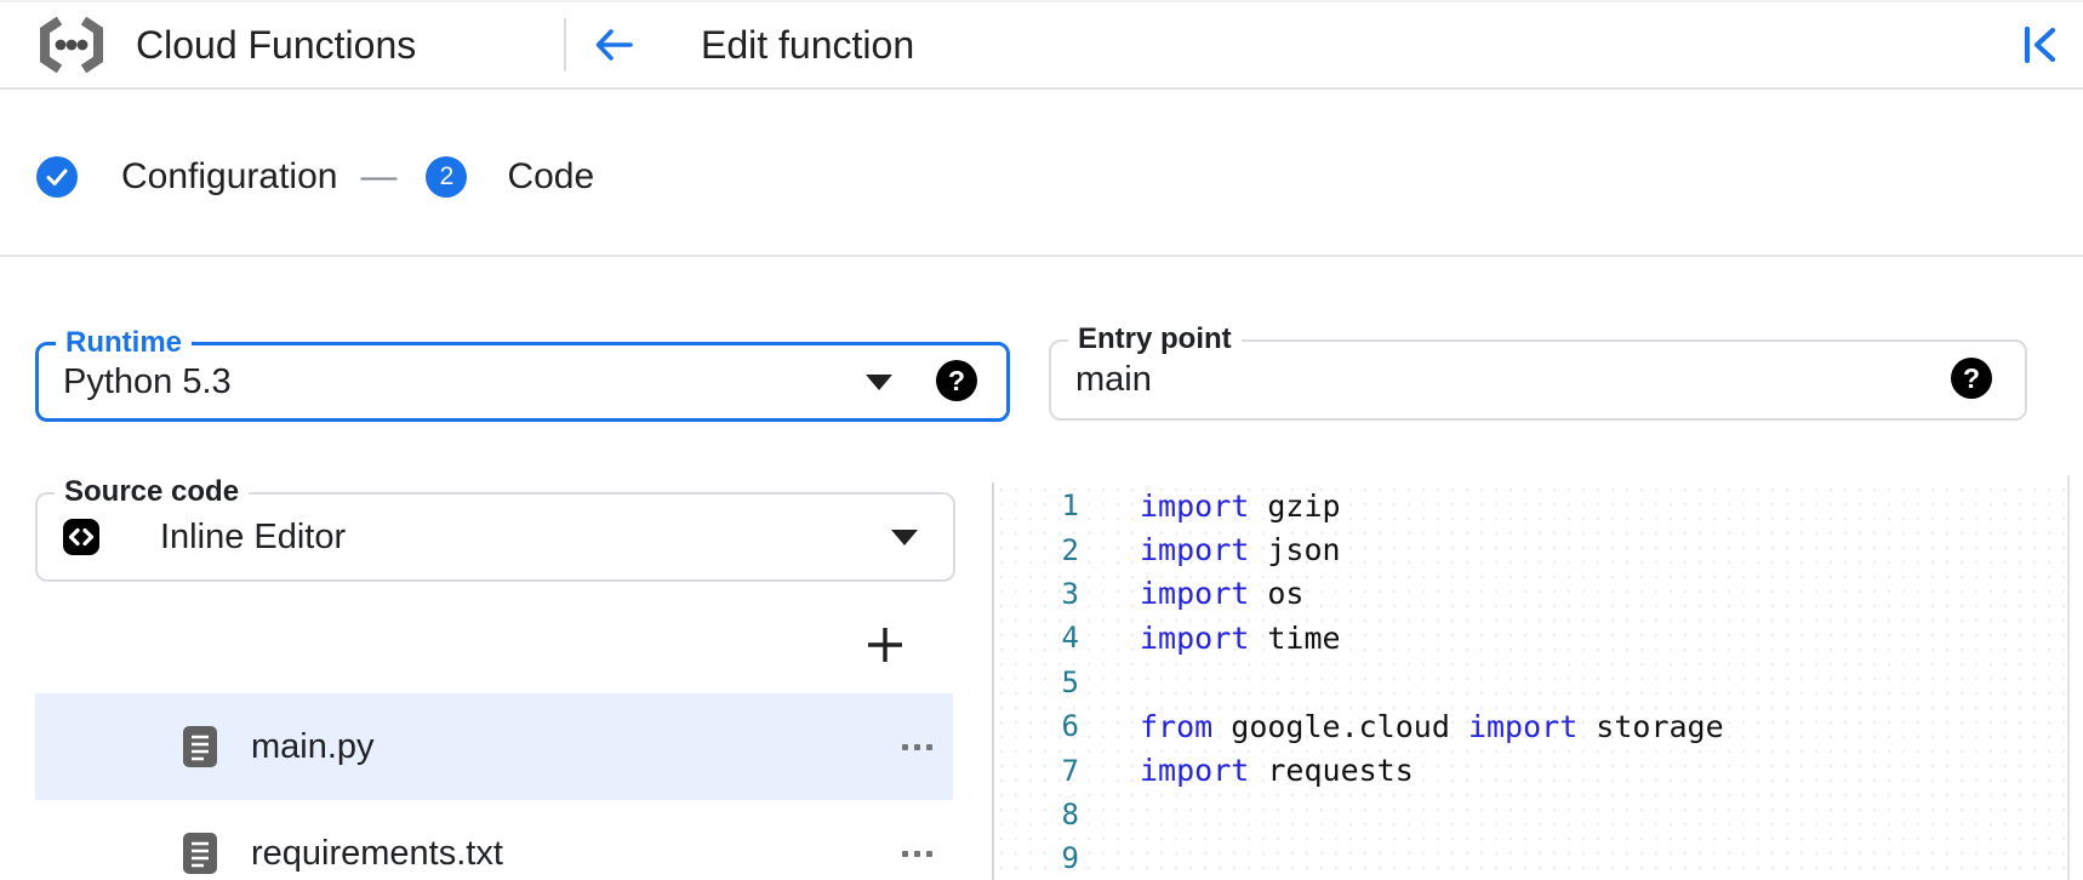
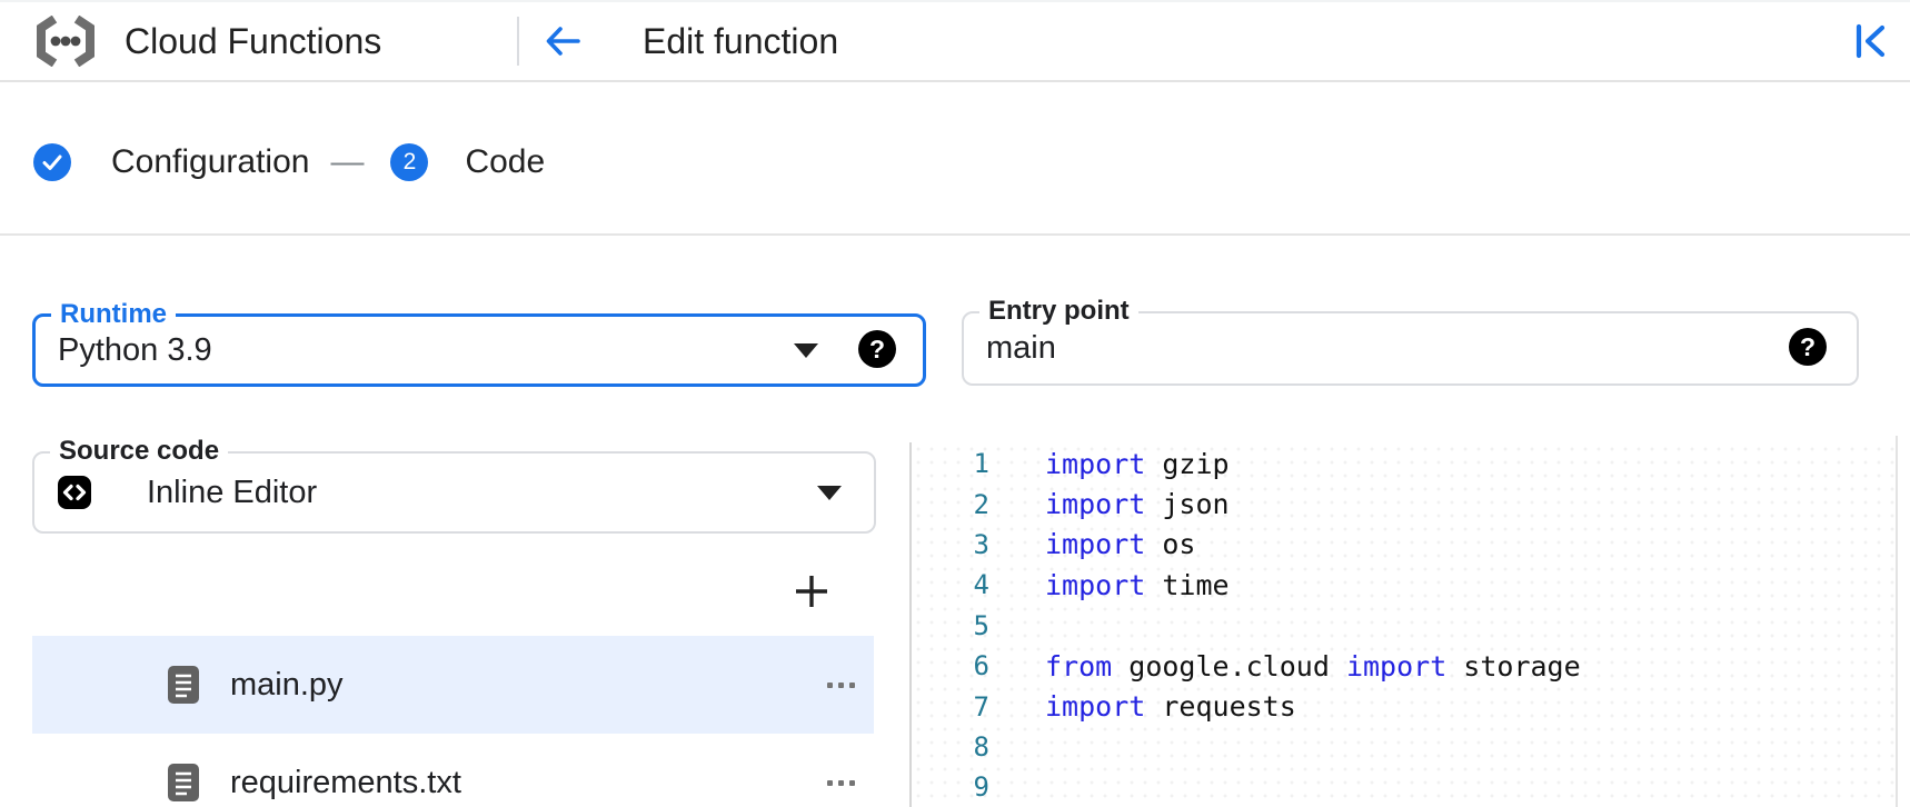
  Cloud Functions
  Edit function
  Configuration
  —
  2
  Code
  Runtime
- Python 5.3
+ Python 3.9
  ?
  Entry point
  main
  ?
  Source code
  Inline Editor
  main.py
  requirements.txt
  1
  import gzip
  2
  import json
  3
  import os
  4
  import time
  5
  6
  from google.cloud import storage
  7
  import requests
  8
  9
